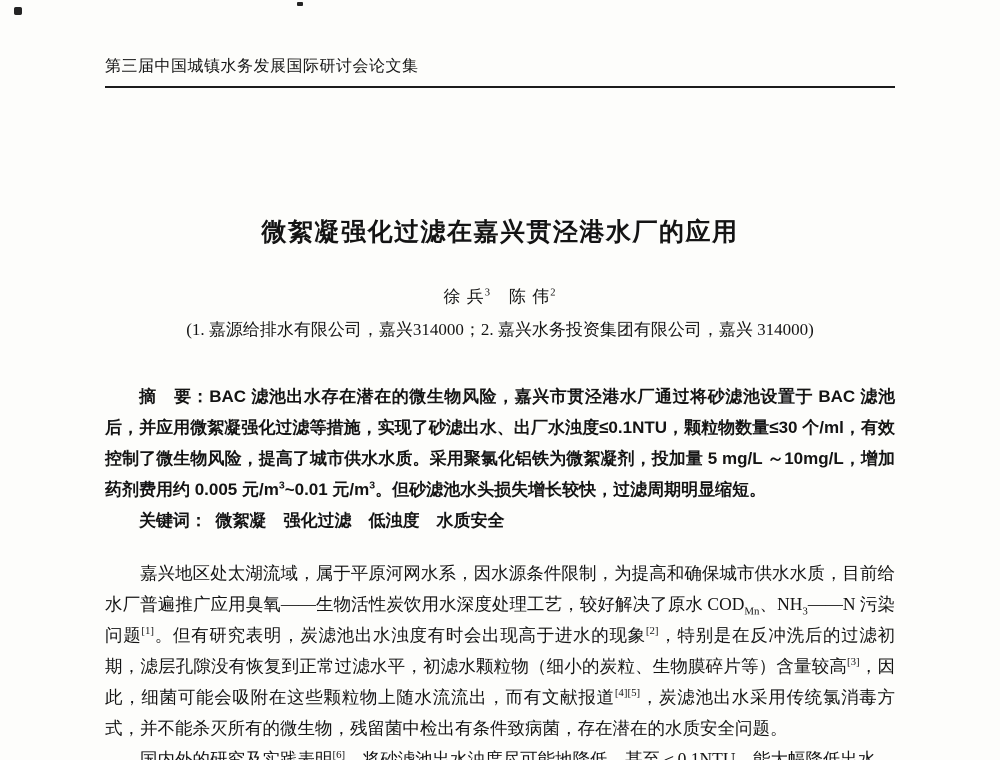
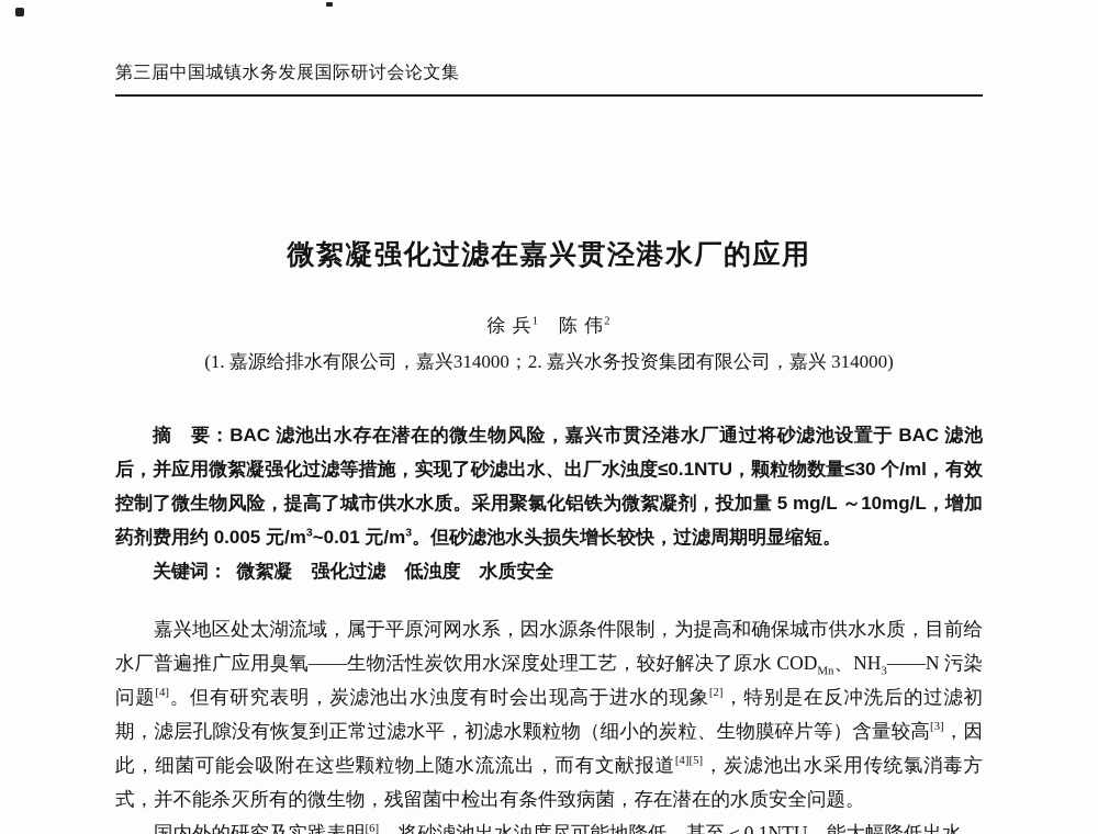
  第三届中国城镇水务发展国际研讨会论文集
  微絮凝强化过滤在嘉兴贯泾港水厂的应用
- 徐 兵3 陈 伟2
+ 徐 兵1 陈 伟2
  (1. 嘉源给排水有限公司，嘉兴314000；2. 嘉兴水务投资集团有限公司，嘉兴 314000)
  摘 要：BAC 滤池出水存在潜在的微生物风险，嘉兴市贯泾港水厂通过将砂滤池设置于 BAC 滤池后，并应用微絮凝强化过滤等措施，实现了砂滤出水、出厂水浊度≤0.1NTU，颗粒物数量≤30 个/ml，有效控制了微生物风险，提高了城市供水水质。采用聚氯化铝铁为微絮凝剂，投加量 5 mg/L ～10mg/L，增加药剂费用约 0.005 元/m3~0.01 元/m3。但砂滤池水头损失增长较快，过滤周期明显缩短。
  关键词： 微絮凝 强化过滤 低浊度 水质安全
- 嘉兴地区处太湖流域，属于平原河网水系，因水源条件限制，为提高和确保城市供水水质，目前给水厂普遍推广应用臭氧——生物活性炭饮用水深度处理工艺，较好解决了原水 CODMn、NH3——N 污染问题[1]。但有研究表明，炭滤池出水浊度有时会出现高于进水的现象[2]，特别是在反冲洗后的过滤初期，滤层孔隙没有恢复到正常过滤水平，初滤水颗粒物（细小的炭粒、生物膜碎片等）含量较高[3]，因此，细菌可能会吸附在这些颗粒物上随水流流出，而有文献报道[4][5]，炭滤池出水采用传统氯消毒方式，并不能杀灭所有的微生物，残留菌中检出有条件致病菌，存在潜在的水质安全问题。
+ 嘉兴地区处太湖流域，属于平原河网水系，因水源条件限制，为提高和确保城市供水水质，目前给水厂普遍推广应用臭氧——生物活性炭饮用水深度处理工艺，较好解决了原水 CODMn、NH3——N 污染问题[4]。但有研究表明，炭滤池出水浊度有时会出现高于进水的现象[2]，特别是在反冲洗后的过滤初期，滤层孔隙没有恢复到正常过滤水平，初滤水颗粒物（细小的炭粒、生物膜碎片等）含量较高[3]，因此，细菌可能会吸附在这些颗粒物上随水流流出，而有文献报道[4][5]，炭滤池出水采用传统氯消毒方式，并不能杀灭所有的微生物，残留菌中检出有条件致病菌，存在潜在的水质安全问题。
  国内外的研究及实践表明[6]，将砂滤池出水浊度尽可能地降低，甚至＜0.1NTU，能大幅降低出水
